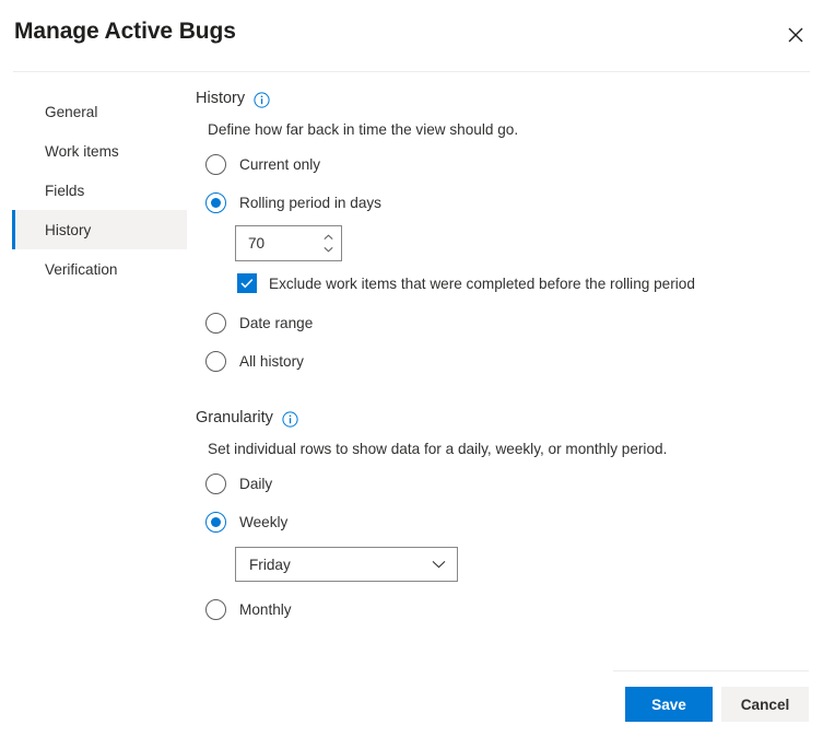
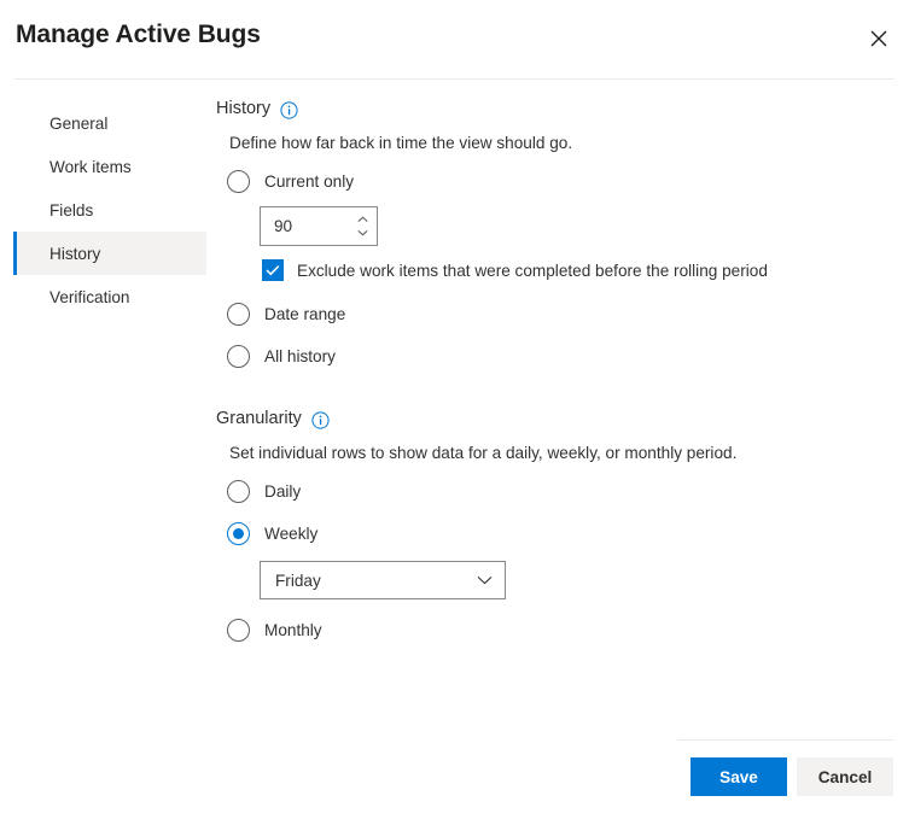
  Manage Active Bugs
  General
  Work items
  Fields
  History
  Verification
  History
  Define how far back in time the view should go.
  Current only
- Rolling period in days
- 70
+ 90
  Exclude work items that were completed before the rolling period
  Date range
  All history
  Granularity
  Set individual rows to show data for a daily, weekly, or monthly period.
  Daily
  Weekly
  Friday
  Monthly
  Save
  Cancel
